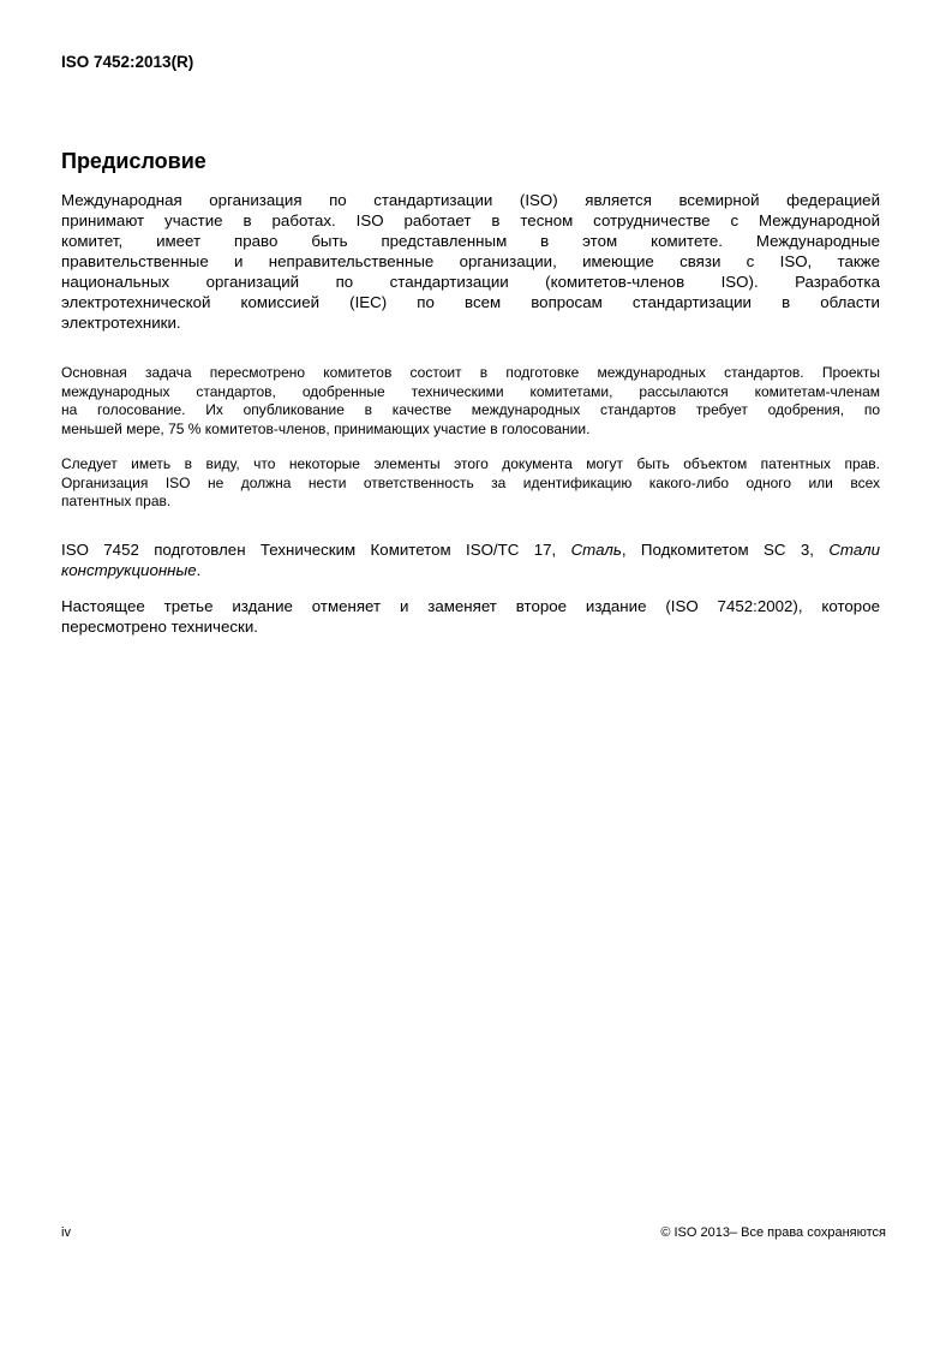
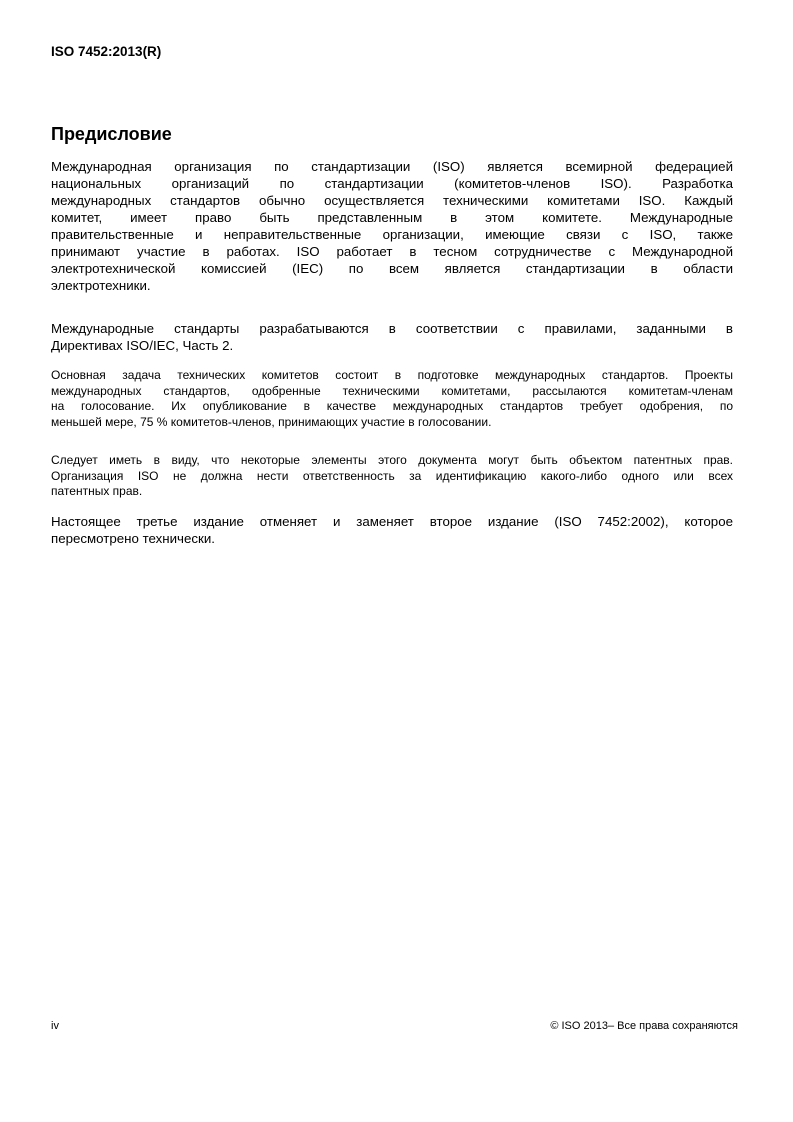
  ISO 7452:2013(R)
  Предисловие
  Международная организация по стандартизации (ISO) является всемирной федерацией
- принимают участие в работах. ISO работает в тесном сотрудничестве с Международной
+ национальных организаций по стандартизации (комитетов-членов ISO). Разработка
+ международных стандартов обычно осуществляется техническими комитетами ISO. Каждый
  комитет, имеет право быть представленным в этом комитете. Международные
  правительственные и неправительственные организации, имеющие связи с ISO, также
- национальных организаций по стандартизации (комитетов-членов ISO). Разработка
+ принимают участие в работах. ISO работает в тесном сотрудничестве с Международной
- электротехнической комиссией (IEC) по всем вопросам стандартизации в области
+ электротехнической комиссией (IEC) по всем является стандартизации в области
  электротехники.
+ Международные стандарты разрабатываются в соответствии с правилами, заданными в
+ Директивах ISO/IEC, Часть 2.
- Основная задача пересмотрено комитетов состоит в подготовке международных стандартов. Проекты
+ Основная задача технических комитетов состоит в подготовке международных стандартов. Проекты
  международных стандартов, одобренные техническими комитетами, рассылаются комитетам-членам
  на голосование. Их опубликование в качестве международных стандартов требует одобрения, по
  меньшей мере, 75 % комитетов-членов, принимающих участие в голосовании.
  Следует иметь в виду, что некоторые элементы этого документа могут быть объектом патентных прав.
  Организация ISO не должна нести ответственность за идентификацию какого-либо одного или всех
  патентных прав.
- ISO 7452 подготовлен Техническим Комитетом ISO/TC 17, Сталь, Подкомитетом SC 3, Стали
- конструкционные.
  Настоящее третье издание отменяет и заменяет второе издание (ISO 7452:2002), которое
  пересмотрено технически.
  iv
  © ISO 2013– Все права сохраняются
